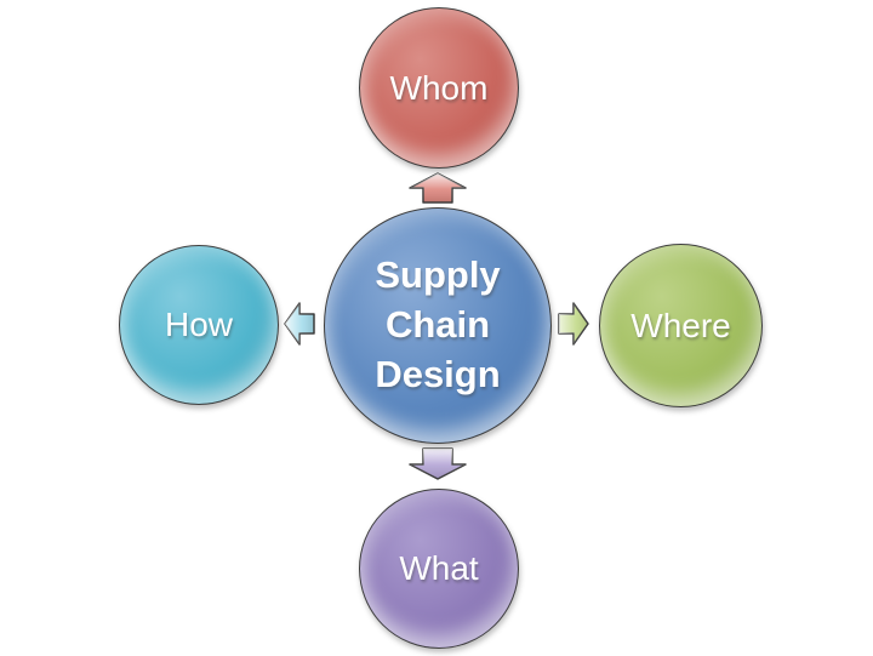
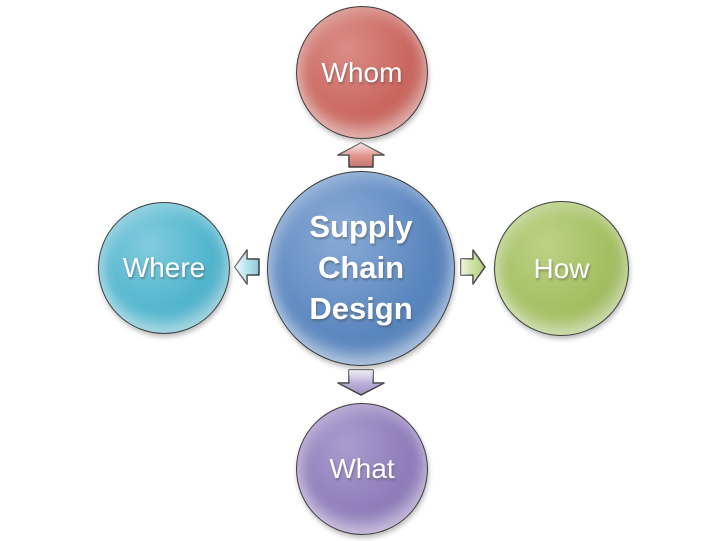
  Supply Chain Design
  Whom
- Where
+ How
  What
- How
+ Where
